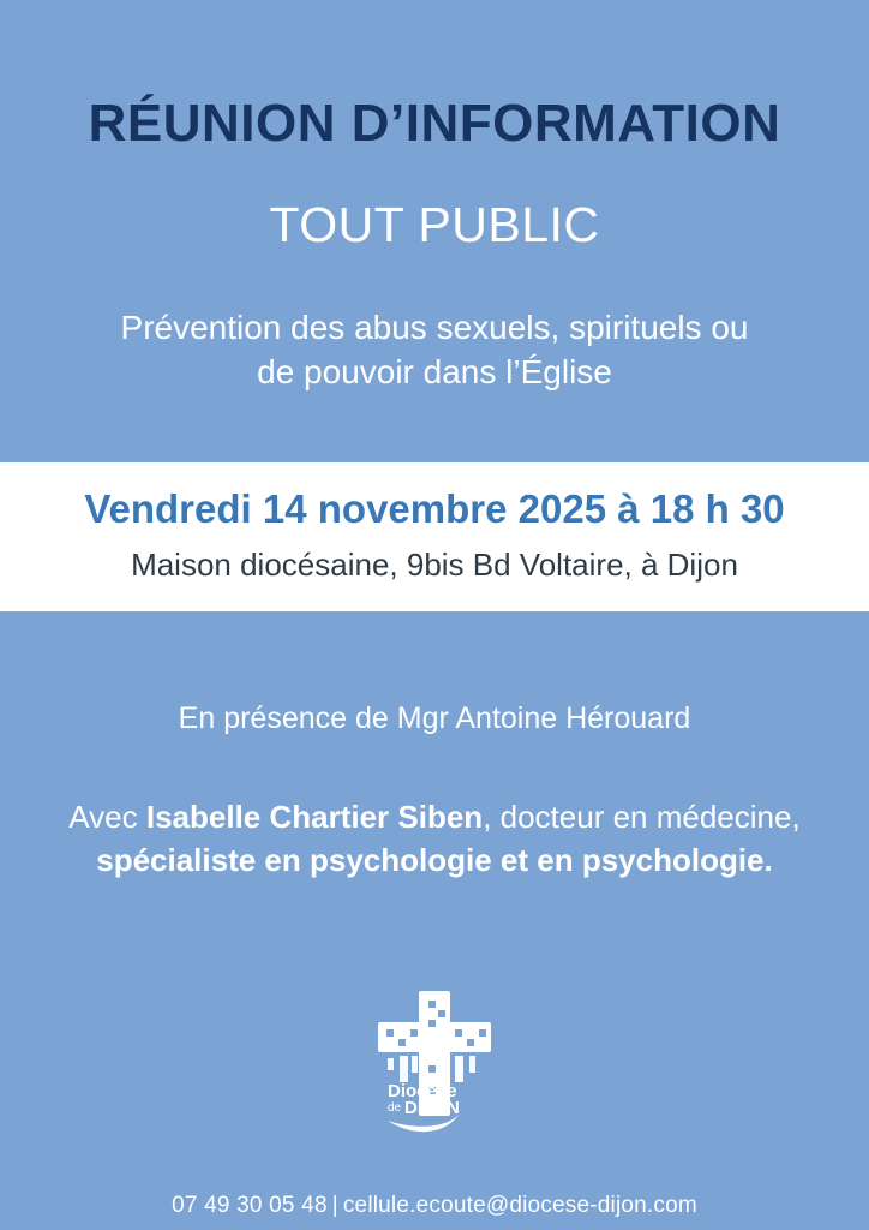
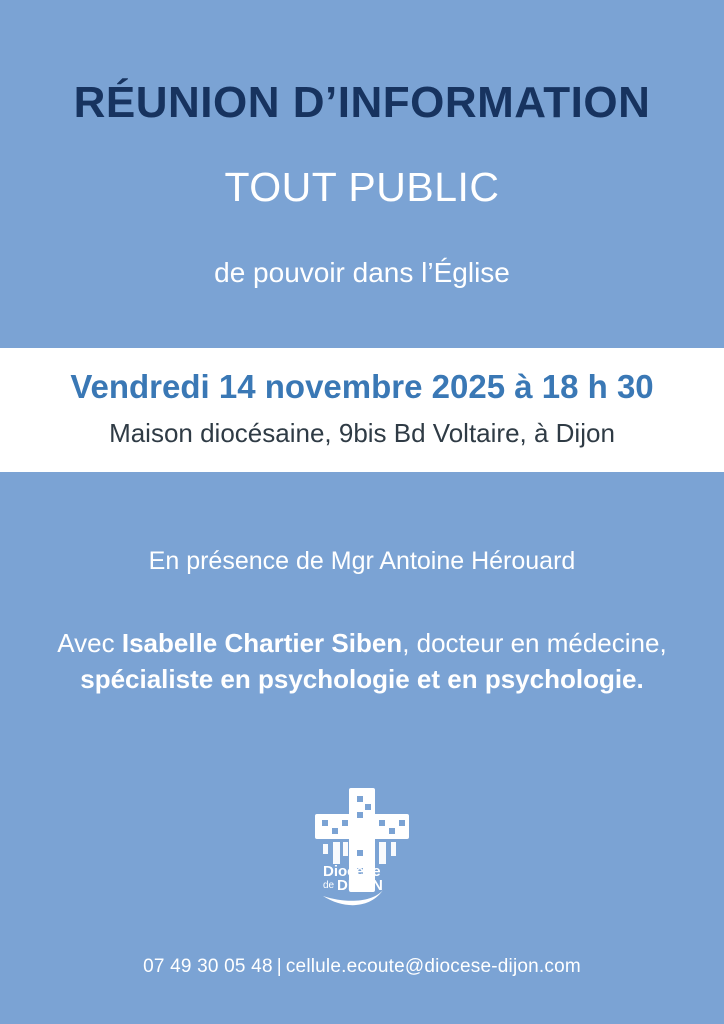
  RÉUNION D’INFORMATION
  TOUT PUBLIC
- Prévention des abus sexuels, spirituels ou
  de pouvoir dans l’Église
  Vendredi 14 novembre 2025 à 18 h 30
  Maison diocésaine, 9bis Bd Voltaire, à Dijon
  En présence de Mgr Antoine Hérouard
  Avec Isabelle Chartier Siben, docteur en médecine,
  spécialiste en psychologie et en psychologie.
  Diocèse
  de
  DIJON
  07 49 30 05 48 | cellule.ecoute@diocese-dijon.com
